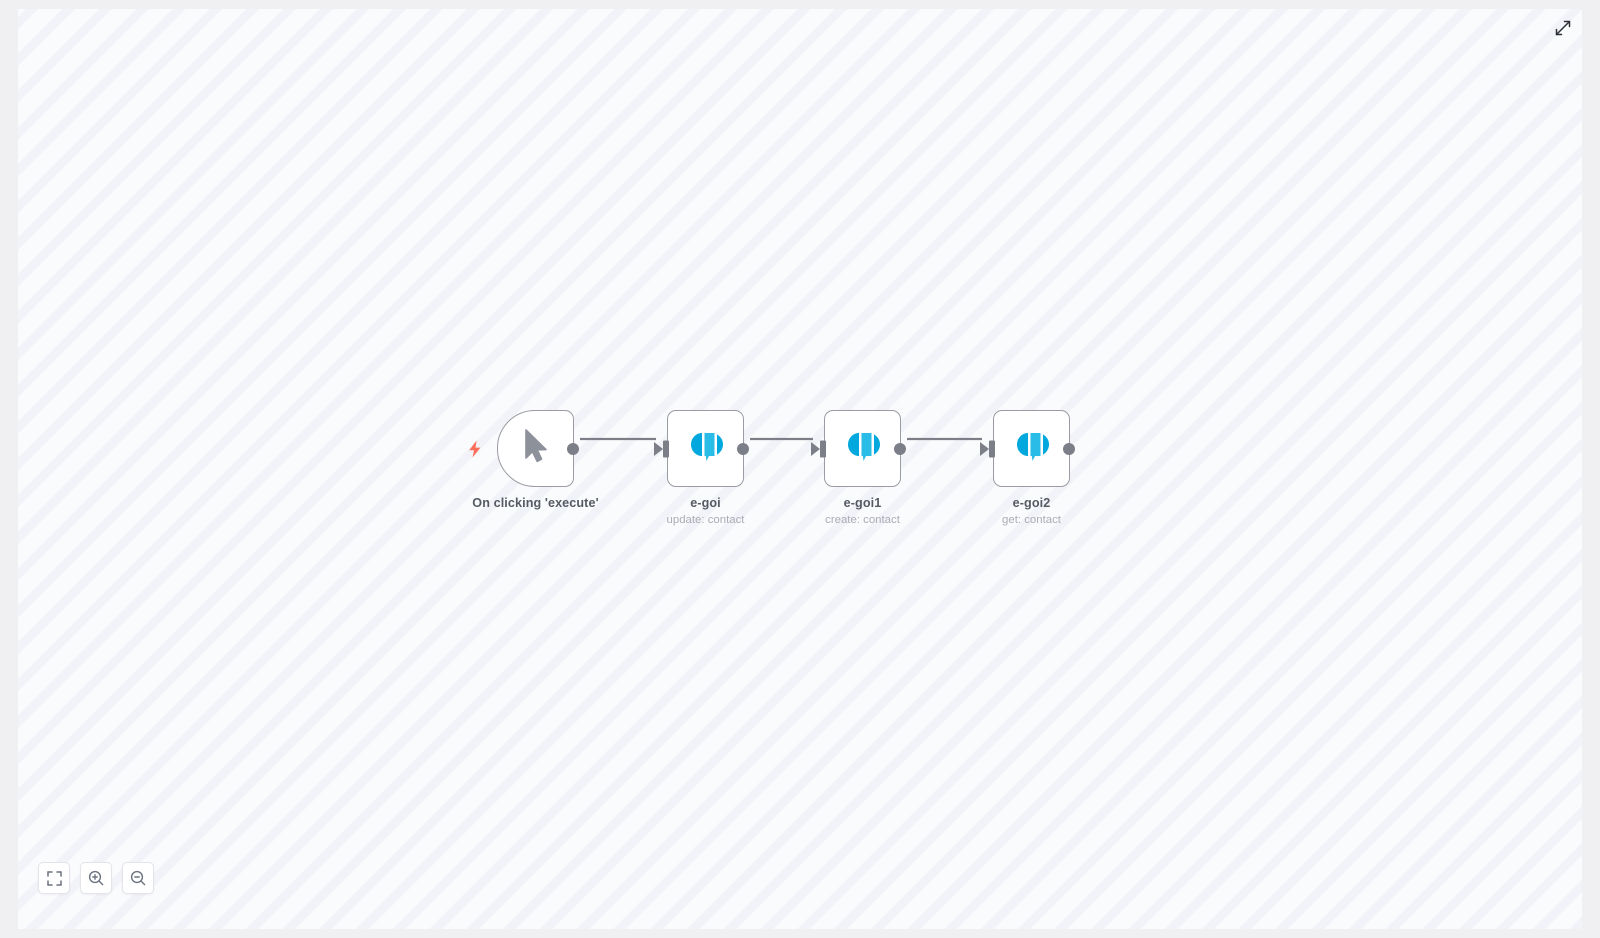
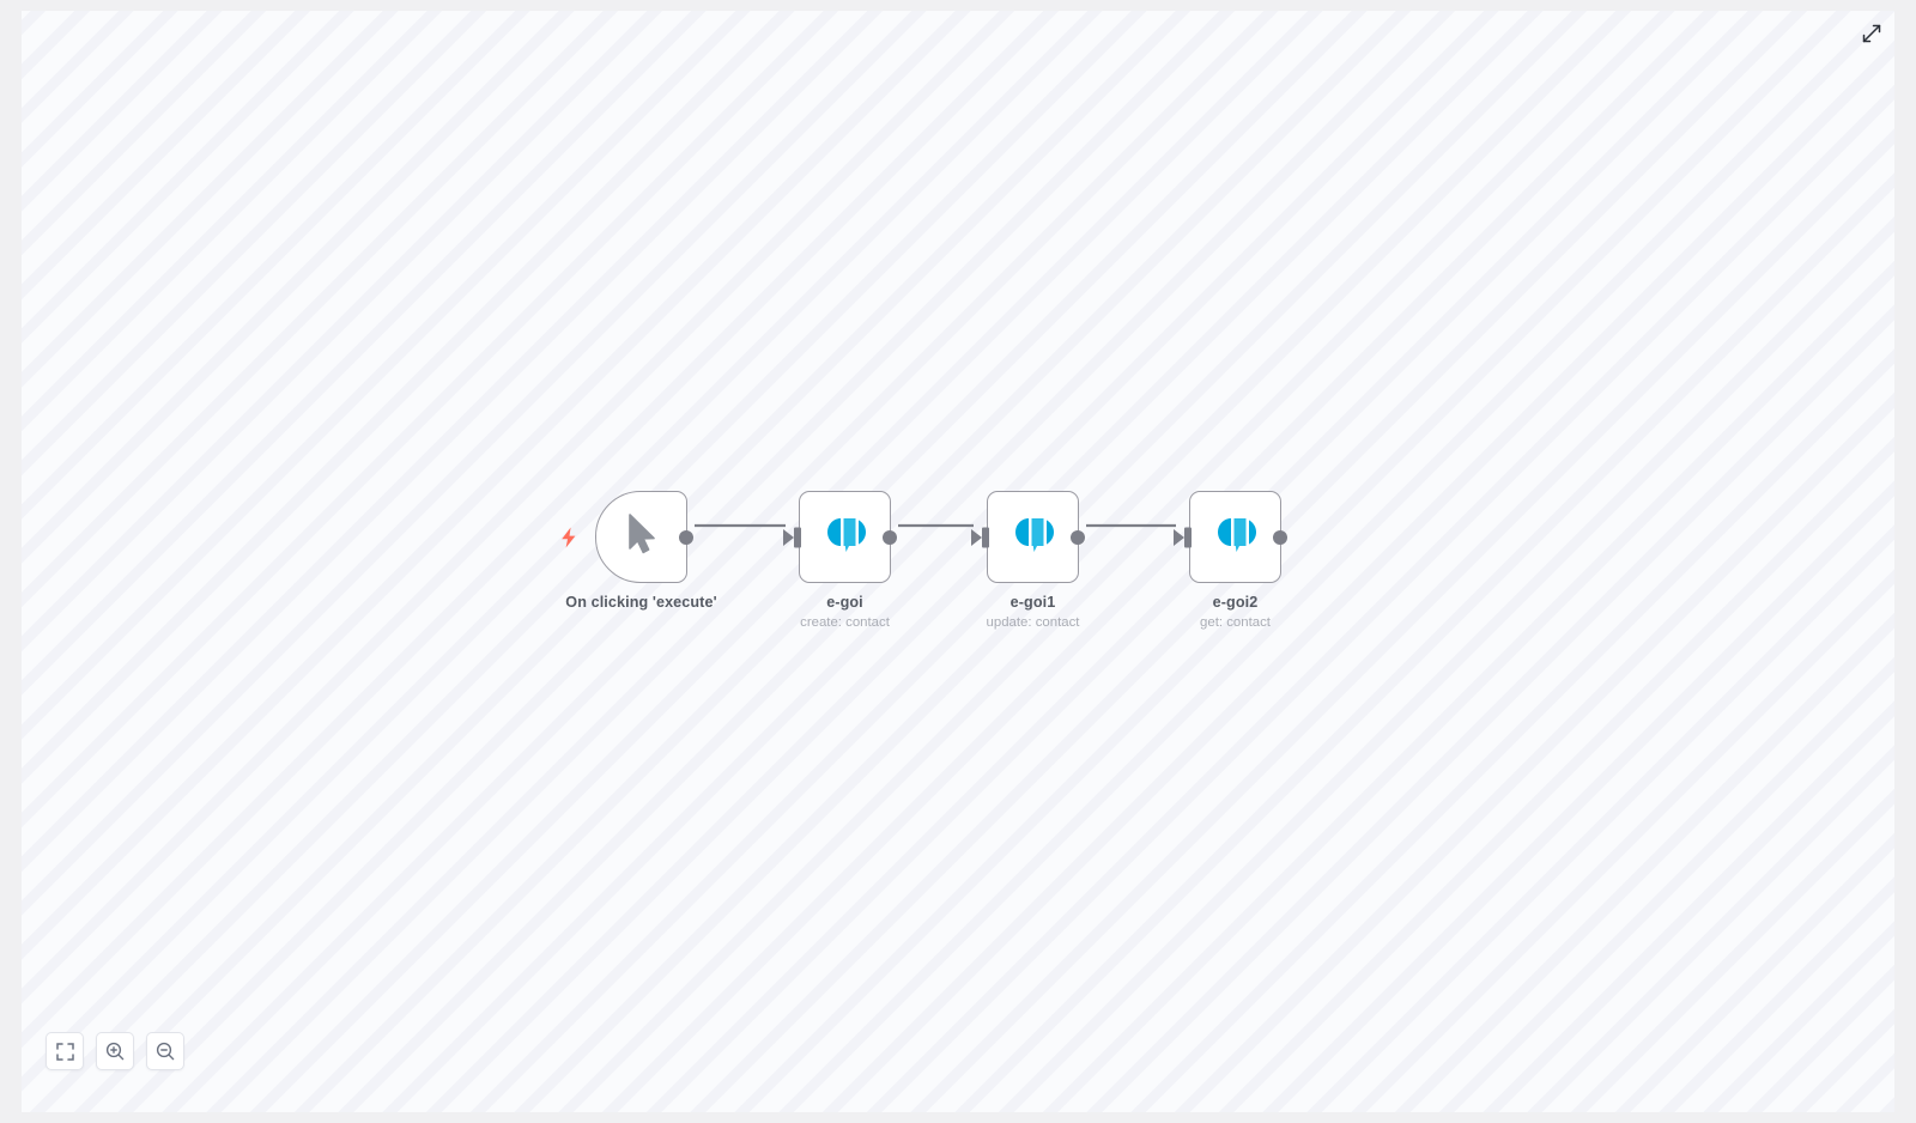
  On clicking 'execute'
  e-goi
- update: contact
+ create: contact
  e-goi1
- create: contact
+ update: contact
  e-goi2
  get: contact
